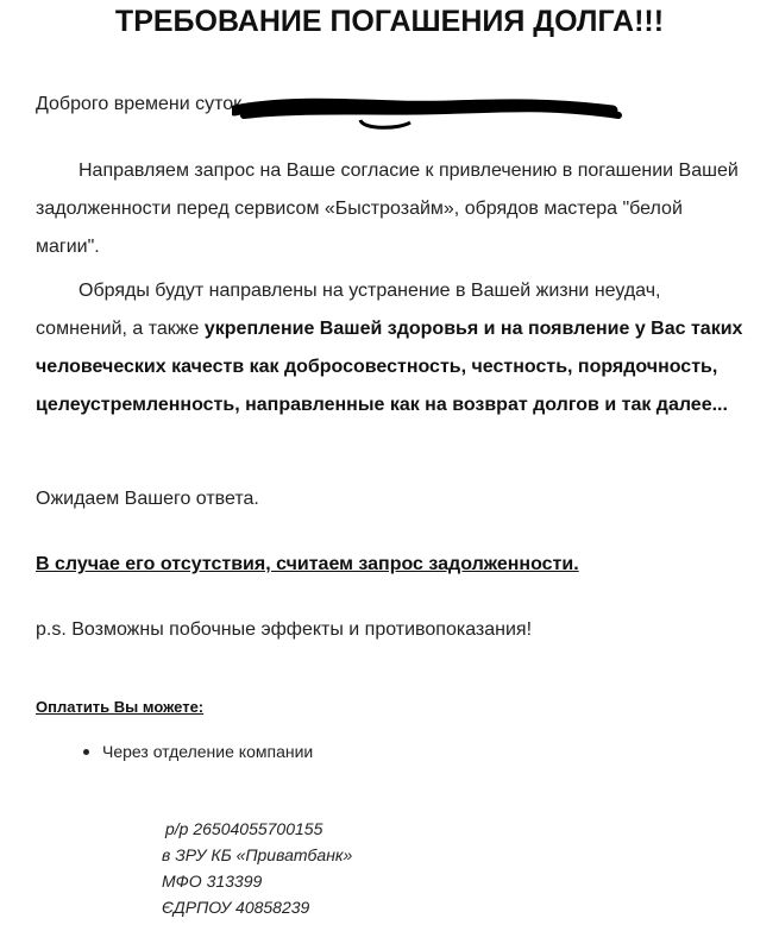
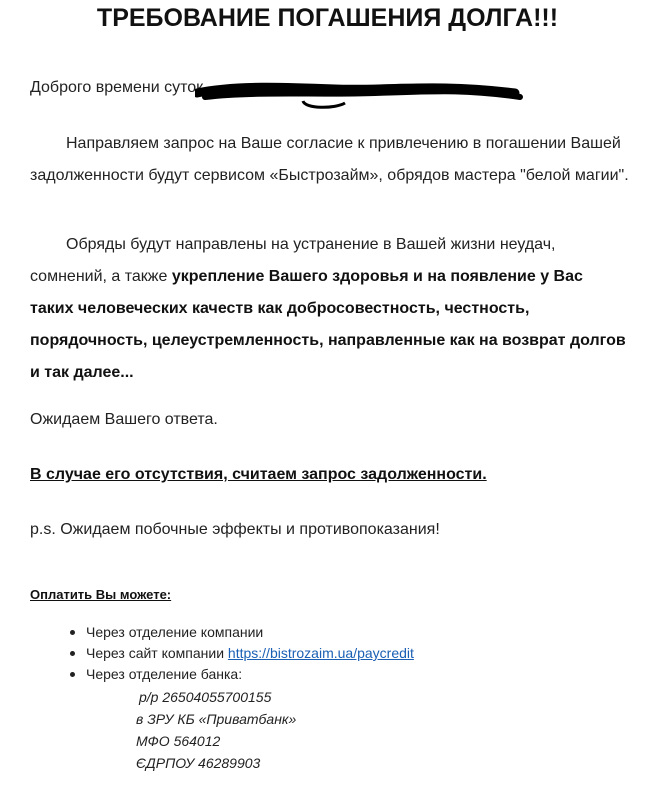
  ТРЕБОВАНИЕ ПОГАШЕНИЯ ДОЛГА!!!
  Доброго времени суток
- Направляем запрос на Ваше согласие к привлечению в погашении Вашей задолженности перед сервисом «Быстрозайм», обрядов мастера "белой магии".
+ Направляем запрос на Ваше согласие к привлечению в погашении Вашей задолженности будут сервисом «Быстрозайм», обрядов мастера "белой магии".
- Обряды будут направлены на устранение в Вашей жизни неудач, сомнений, а также укрепление Вашей здоровья и на появление у Вас таких человеческих качеств как добросовестность, честность, порядочность, целеустремленность, направленные как на возврат долгов и так далее...
+ Обряды будут направлены на устранение в Вашей жизни неудач, сомнений, а также укрепление Вашего здоровья и на появление у Вас таких человеческих качеств как добросовестность, честность, порядочность, целеустремленность, направленные как на возврат долгов и так далее...
  Ожидаем Вашего ответа.
  В случае его отсутствия, считаем запрос задолженности.
- p.s. Возможны побочные эффекты и противопоказания!
+ p.s. Ожидаем побочные эффекты и противопоказания!
  Оплатить Вы можете:
  Через отделение компании
+ Через сайт компании https://bistrozaim.ua/paycredit
+ Через отделение банка:
  р/р 26504055700155
  в ЗРУ КБ «Приватбанк»
- МФО 313399
+ МФО 564012
- ЄДРПОУ 40858239
+ ЄДРПОУ 46289903
